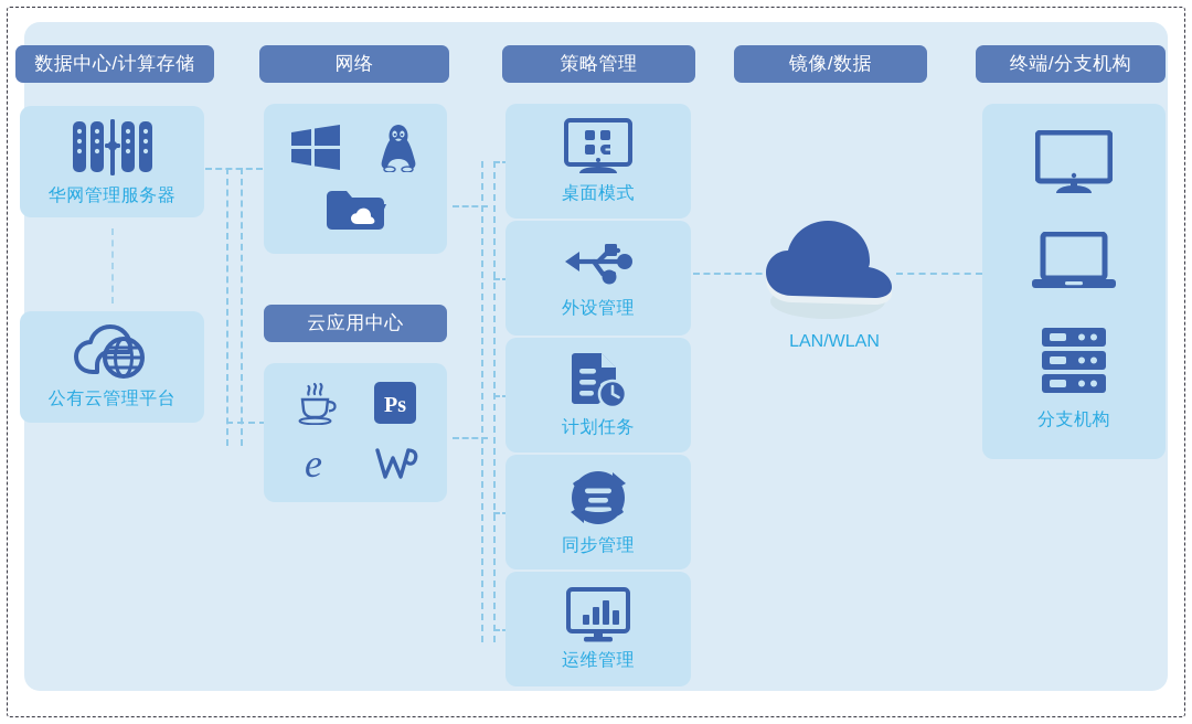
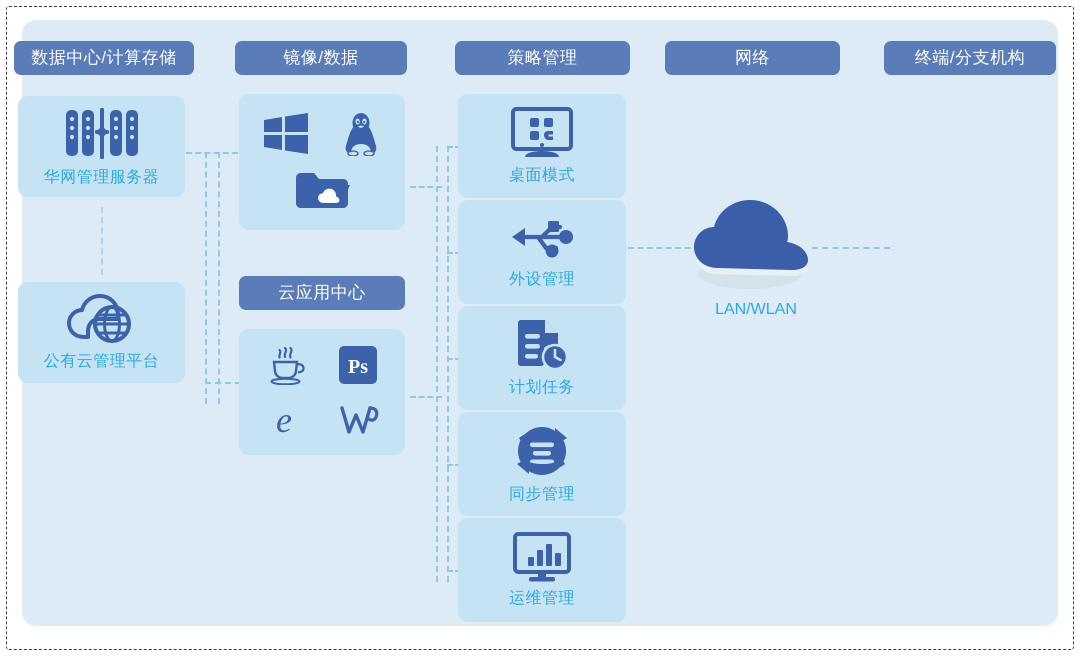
  数据中心/计算存储
- 网络
+ 镜像/数据
  策略管理
- 镜像/数据
+ 网络
  终端/分支机构
  华网管理服务器
  公有云管理平台
  云应用中心
  Ps
  e
  桌面模式
  外设管理
  计划任务
  同步管理
  运维管理
  LAN/WLAN
- 分支机构
